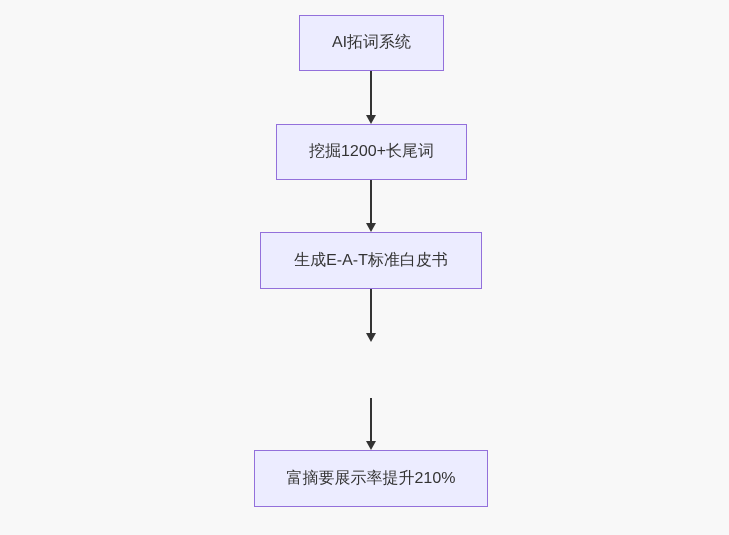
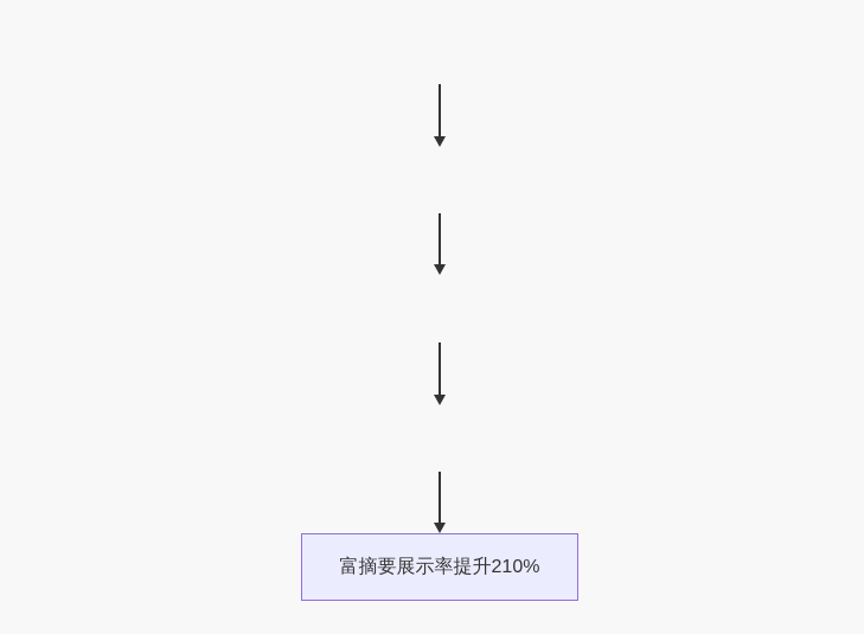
- AI拓词系统
- 挖掘1200+长尾词
- 生成E-A-T标准白皮书
  富摘要展示率提升210%
